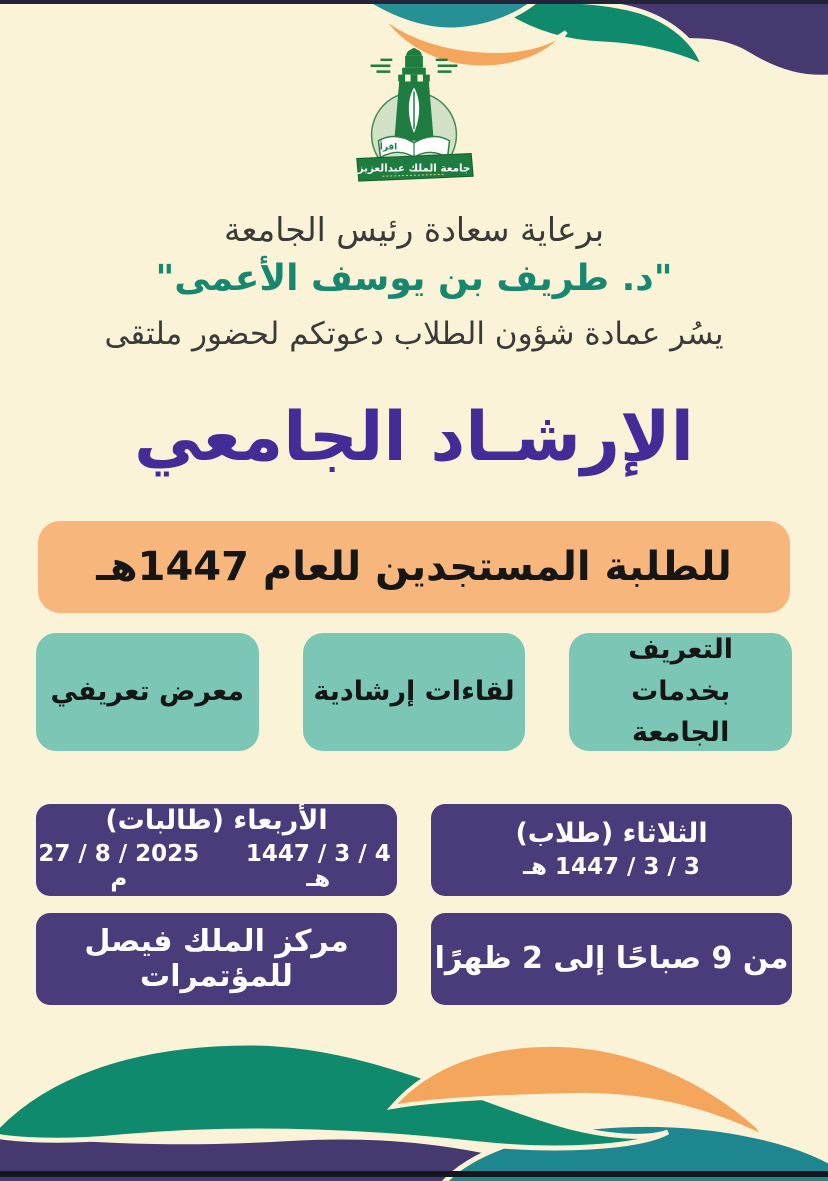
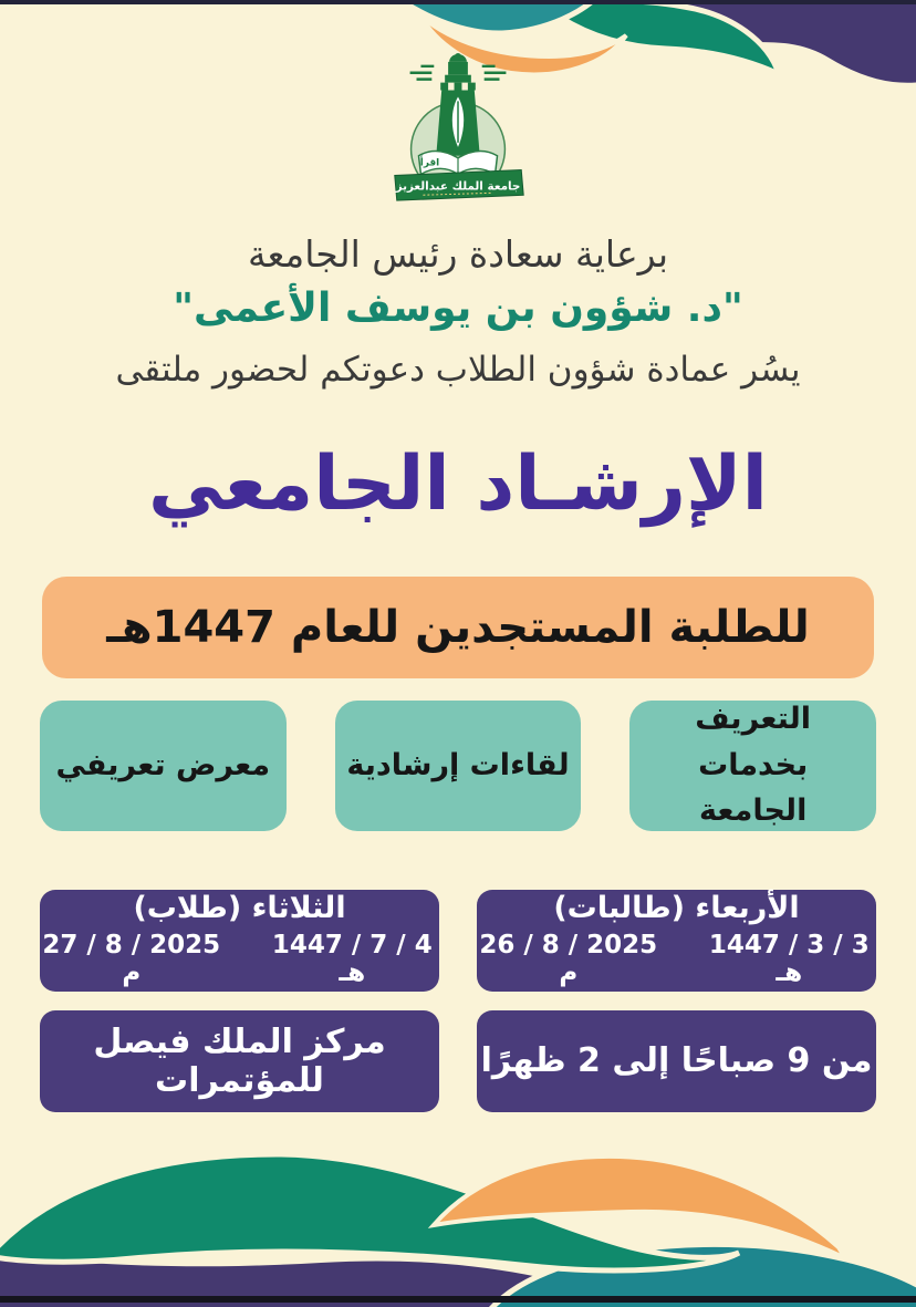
  اقرأ
  جامعة الملك عبدالعزيز
  برعاية سعادة رئيس الجامعة
- "د. طريف بن يوسف الأعمى"
+ "د. شؤون بن يوسف الأعمى"
  يسُر عمادة شؤون الطلاب دعوتكم لحضور ملتقى
  الإرشـاد الجامعي
  للطلبة المستجدين للعام 1447هـ
  التعريف بخدمات الجامعة
  لقاءات إرشادية
  معرض تعريفي
- الثلاثاء (طلاب)
+ الأربعاء (طالبات)
  3 / 3 / 1447 هـ
+ 26 / 8 / 2025 م
- الأربعاء (طالبات)
+ الثلاثاء (طلاب)
- 4 / 3 / 1447 هـ
+ 4 / 7 / 1447 هـ
  27 / 8 / 2025 م
  من 9 صباحًا إلى 2 ظهرًا
  مركز الملك فيصل للمؤتمرات
